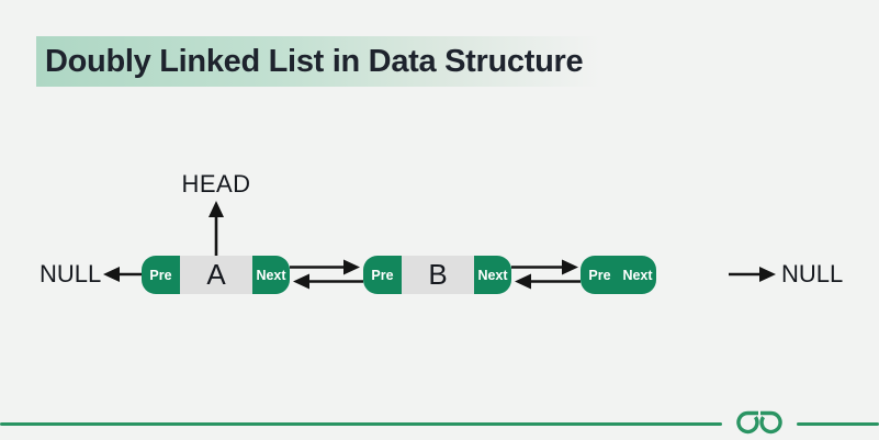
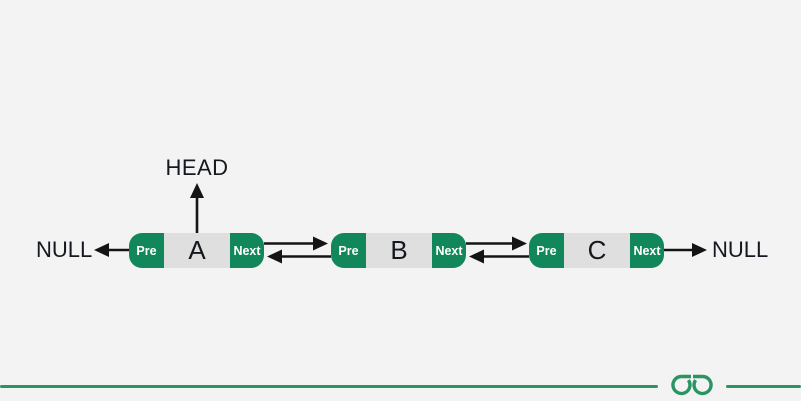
- Doubly Linked List in Data Structure
  HEAD
  NULL
  NULL
  Pre
  A
  Next
  Pre
  B
  Next
  Pre
+ C
  Next
